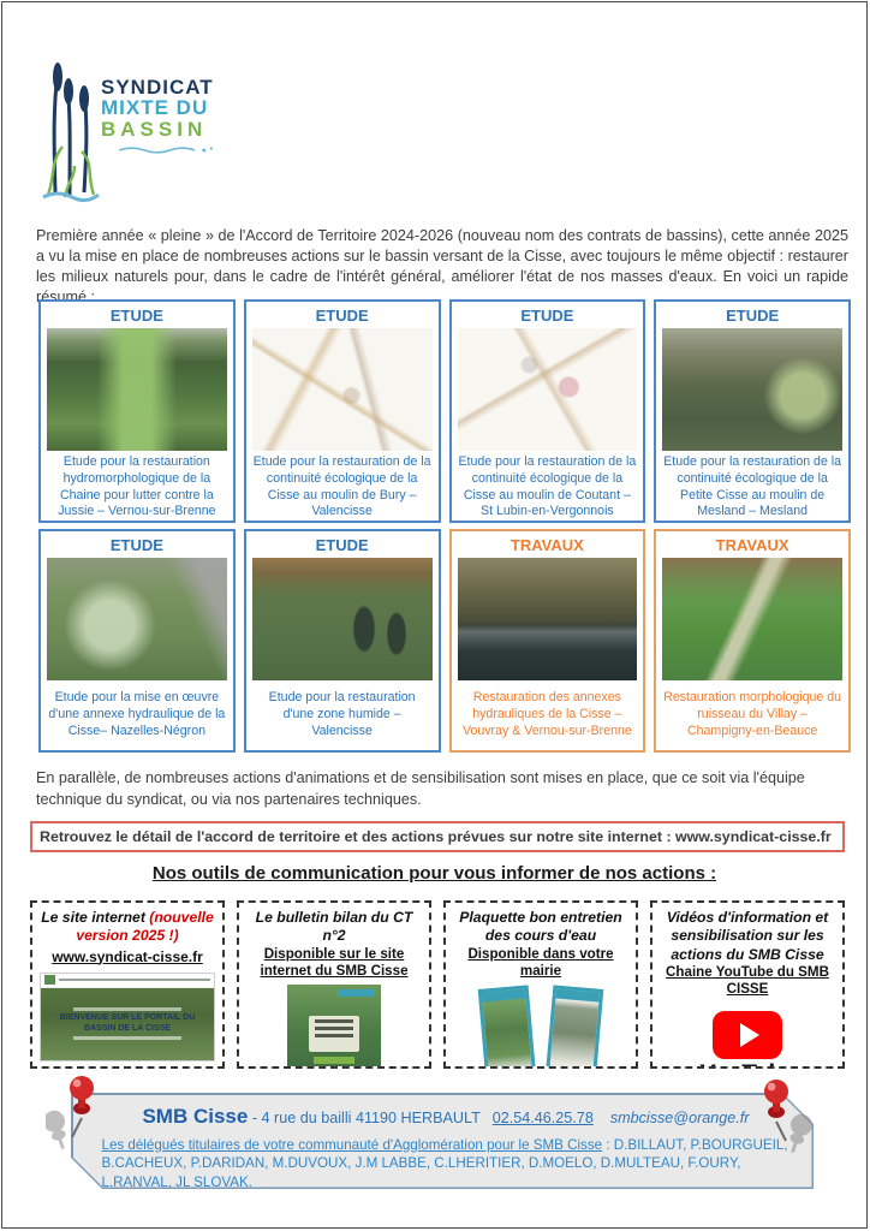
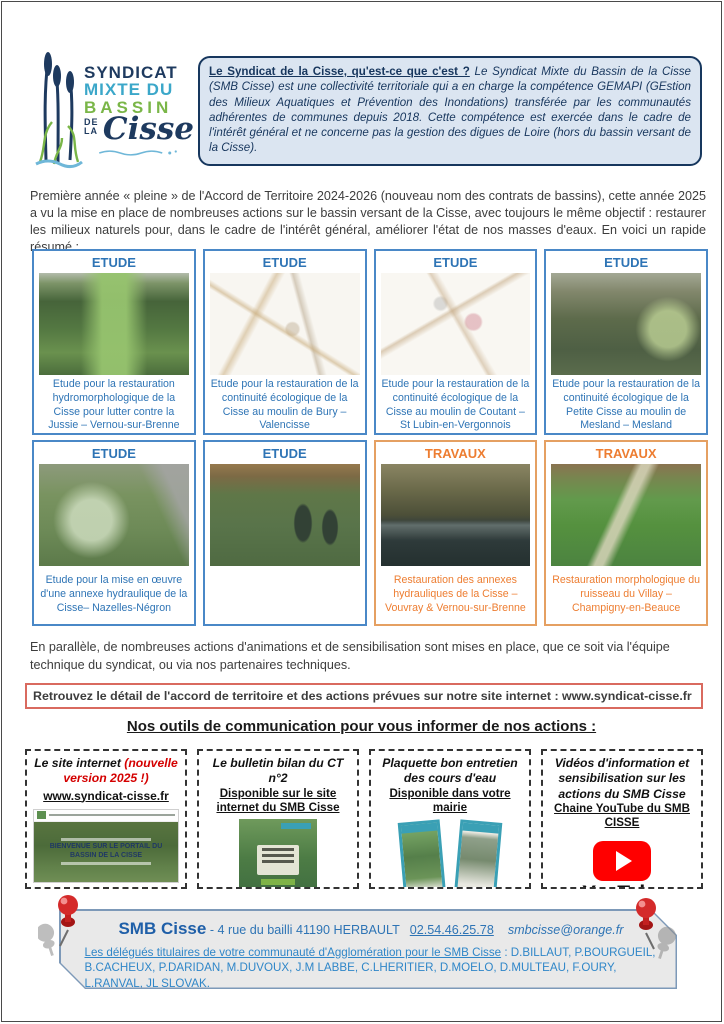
  SYNDICAT
  MIXTE DU
  BASSIN
+ DE LA
+ Cisse
+ Le Syndicat de la Cisse, qu'est-ce que c'est ? Le Syndicat Mixte du Bassin de la Cisse (SMB Cisse) est une collectivité territoriale qui a en charge la compétence GEMAPI (GEstion des Milieux Aquatiques et Prévention des Inondations) transférée par les communautés adhérentes de communes depuis 2018. Cette compétence est exercée dans le cadre de l'intérêt général et ne concerne pas la gestion des digues de Loire (hors du bassin versant de la Cisse).
  Première année « pleine » de l'Accord de Territoire 2024-2026 (nouveau nom des contrats de bassins), cette année 2025 a vu la mise en place de nombreuses actions sur le bassin versant de la Cisse, avec toujours le même objectif : restaurer les milieux naturels pour, dans le cadre de l'intérêt général, améliorer l'état de nos masses d'eaux. En voici un rapide résumé :
  ETUDE
- Etude pour la restauration hydromorphologique de la Chaine pour lutter contre la Jussie – Vernou-sur-Brenne
+ Etude pour la restauration hydromorphologique de la Cisse pour lutter contre la Jussie – Vernou-sur-Brenne
  ETUDE
  Etude pour la restauration de la continuité écologique de la Cisse au moulin de Bury – Valencisse
  ETUDE
  Etude pour la restauration de la continuité écologique de la Cisse au moulin de Coutant – St Lubin-en-Vergonnois
  ETUDE
  Etude pour la restauration de la continuité écologique de la Petite Cisse au moulin de Mesland – Mesland
  ETUDE
  Etude pour la mise en œuvre d'une annexe hydraulique de la Cisse– Nazelles-Négron
  ETUDE
- Etude pour la restauration d'une zone humide – Valencisse
  TRAVAUX
  Restauration des annexes hydrauliques de la Cisse – Vouvray & Vernou-sur-Brenne
  TRAVAUX
  Restauration morphologique du ruisseau du Villay – Champigny-en-Beauce
  En parallèle, de nombreuses actions d'animations et de sensibilisation sont mises en place, que ce soit via l'équipe technique du syndicat, ou via nos partenaires techniques.
  Retrouvez le détail de l'accord de territoire et des actions prévues sur notre site internet : www.syndicat-cisse.fr
  Nos outils de communication pour vous informer de nos actions :
  Le site internet (nouvelle version 2025 !)
  www.syndicat-cisse.fr
  Le bulletin bilan du CT n°2
  Disponible sur le site internet du SMB Cisse
  Plaquette bon entretien des cours d'eau
  Disponible dans votre mairie
  Vidéos d'information et sensibilisation sur les actions du SMB Cisse
  Chaine YouTube du SMB CISSE
  SMB Cisse - 4 rue du bailli 41190 HERBAULT 02.54.46.25.78 smbcisse@orange.fr
  Les délégués titulaires de votre communauté d'Agglomération pour le SMB Cisse : D.BILLAUT, P.BOURGUEIL, B.CACHEUX, P.DARIDAN, M.DUVOUX, J.M LABBE, C.LHERITIER, D.MOELO, D.MULTEAU, F.OURY, L.RANVAL, JL SLOVAK.
